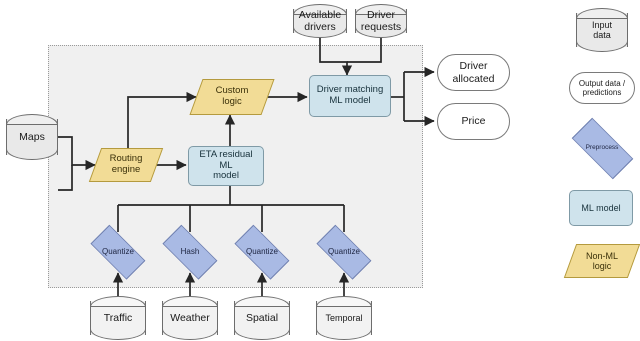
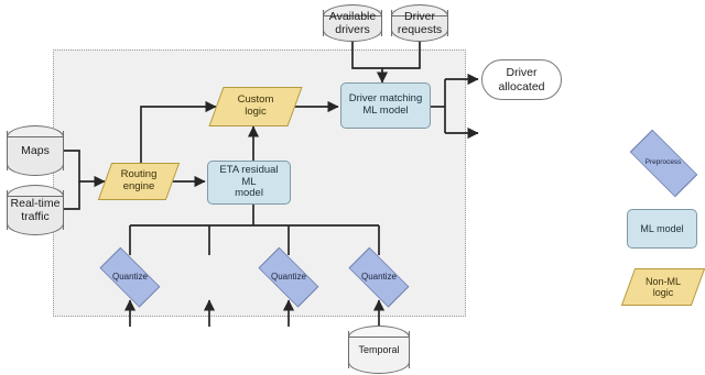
  Maps
+ Real-time
+ traffic
  Available
  drivers
  Driver
  requests
- Traffic
- Weather
- Spatial
  Temporal
  Routing
  engine
  Custom
  logic
  ETA residual ML
  model
  Driver matching
  ML model
  Quantize
- Hash
  Quantize
  Quantize
  Driver
  allocated
- Price
- Input
- data
- Output data /
- predictions
  ML model
  Non-ML
  logic
